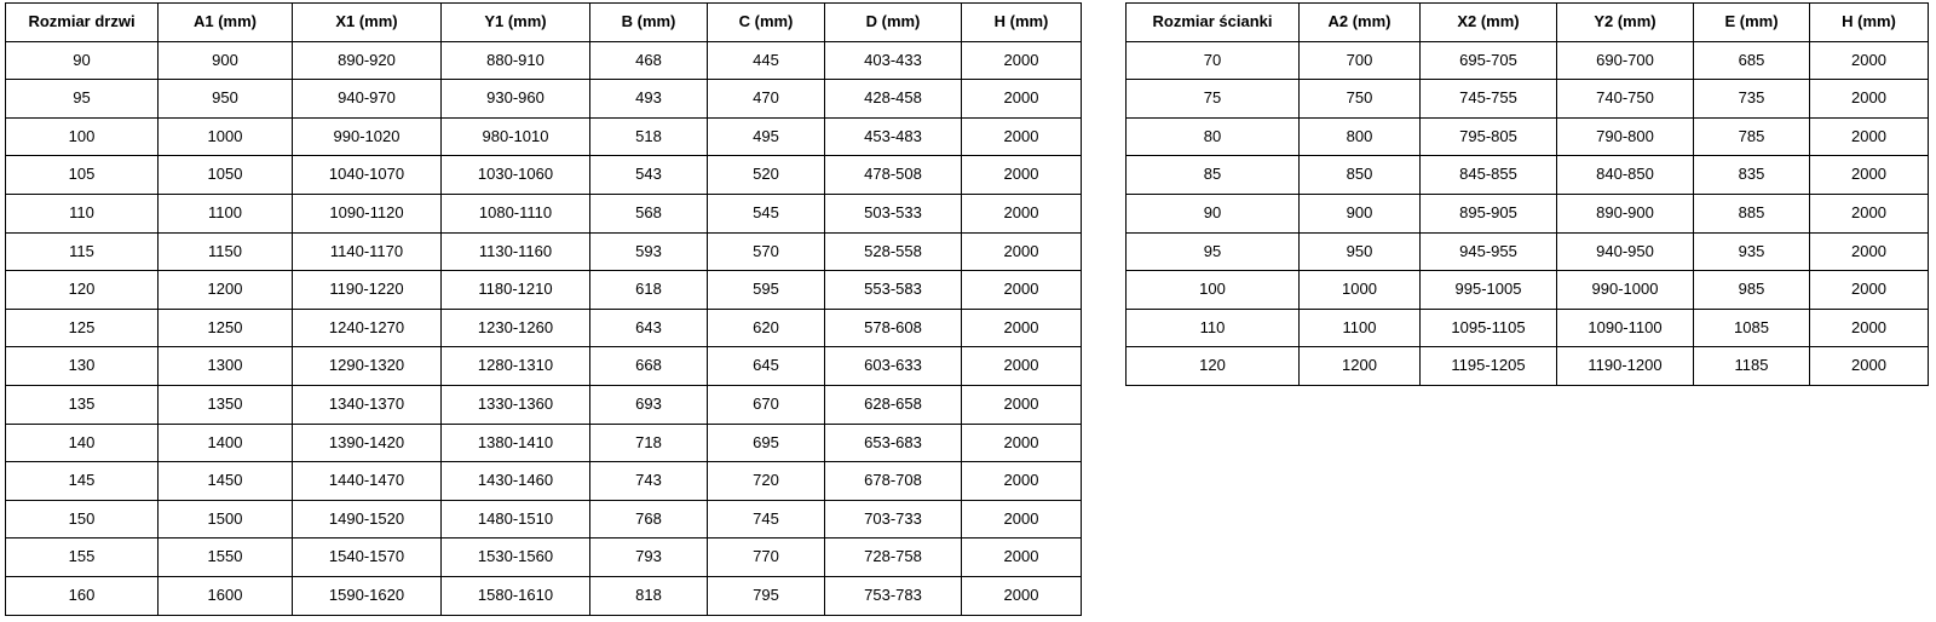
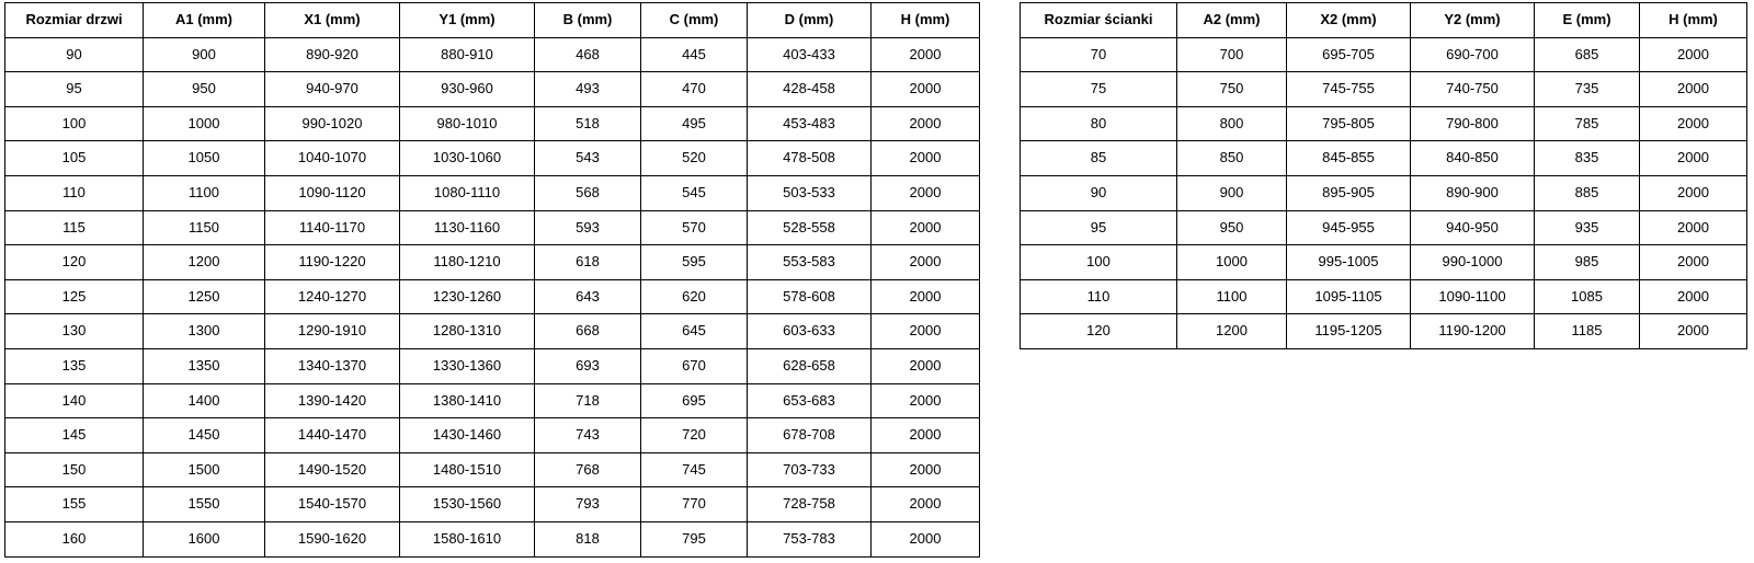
  Rozmiar drzwi	A1 (mm)	X1 (mm)	Y1 (mm)	B (mm)	C (mm)	D (mm)	H (mm)
  90	900	890-920	880-910	468	445	403-433	2000
  95	950	940-970	930-960	493	470	428-458	2000
  100	1000	990-1020	980-1010	518	495	453-483	2000
  105	1050	1040-1070	1030-1060	543	520	478-508	2000
  110	1100	1090-1120	1080-1110	568	545	503-533	2000
  115	1150	1140-1170	1130-1160	593	570	528-558	2000
  120	1200	1190-1220	1180-1210	618	595	553-583	2000
  125	1250	1240-1270	1230-1260	643	620	578-608	2000
- 130	1300	1290-1320	1280-1310	668	645	603-633	2000
+ 130	1300	1290-1910	1280-1310	668	645	603-633	2000
  135	1350	1340-1370	1330-1360	693	670	628-658	2000
  140	1400	1390-1420	1380-1410	718	695	653-683	2000
  145	1450	1440-1470	1430-1460	743	720	678-708	2000
  150	1500	1490-1520	1480-1510	768	745	703-733	2000
  155	1550	1540-1570	1530-1560	793	770	728-758	2000
  160	1600	1590-1620	1580-1610	818	795	753-783	2000
  Rozmiar ścianki	A2 (mm)	X2 (mm)	Y2 (mm)	E (mm)	H (mm)
  70	700	695-705	690-700	685	2000
  75	750	745-755	740-750	735	2000
  80	800	795-805	790-800	785	2000
  85	850	845-855	840-850	835	2000
  90	900	895-905	890-900	885	2000
  95	950	945-955	940-950	935	2000
  100	1000	995-1005	990-1000	985	2000
  110	1100	1095-1105	1090-1100	1085	2000
  120	1200	1195-1205	1190-1200	1185	2000
